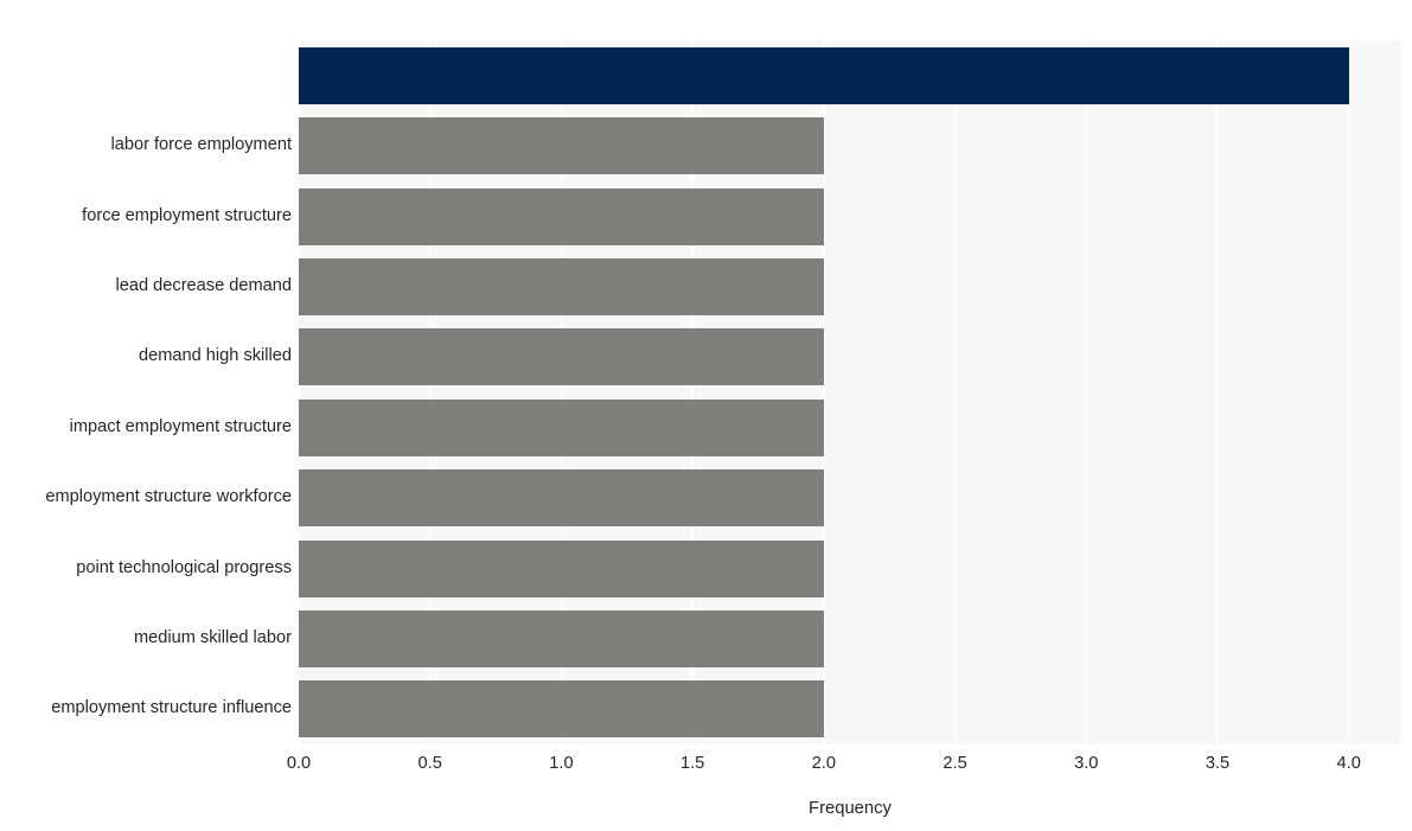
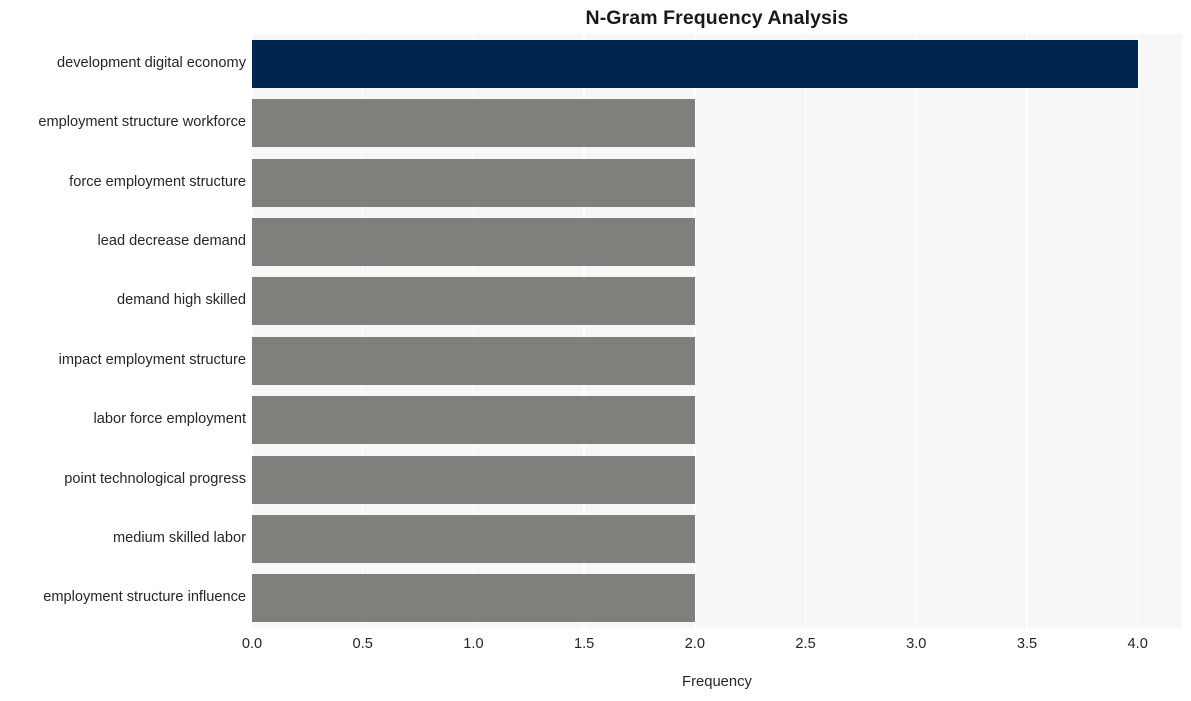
+ N-Gram Frequency Analysis
+ development digital economy
- labor force employment
+ employment structure workforce
  force employment structure
  lead decrease demand
  demand high skilled
  impact employment structure
- employment structure workforce
+ labor force employment
  point technological progress
  medium skilled labor
  employment structure influence
  0.0
  0.5
  1.0
  1.5
  2.0
  2.5
  3.0
  3.5
  4.0
  Frequency
